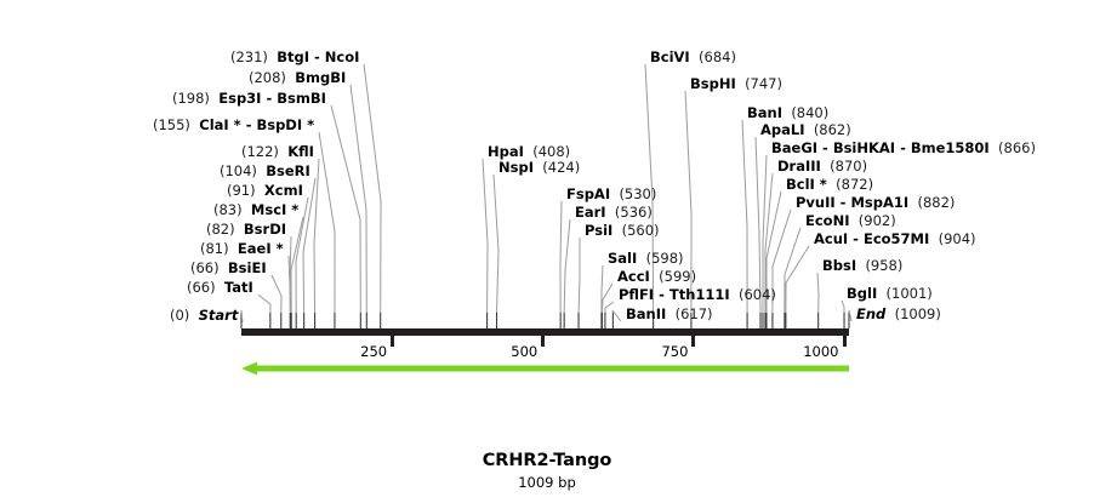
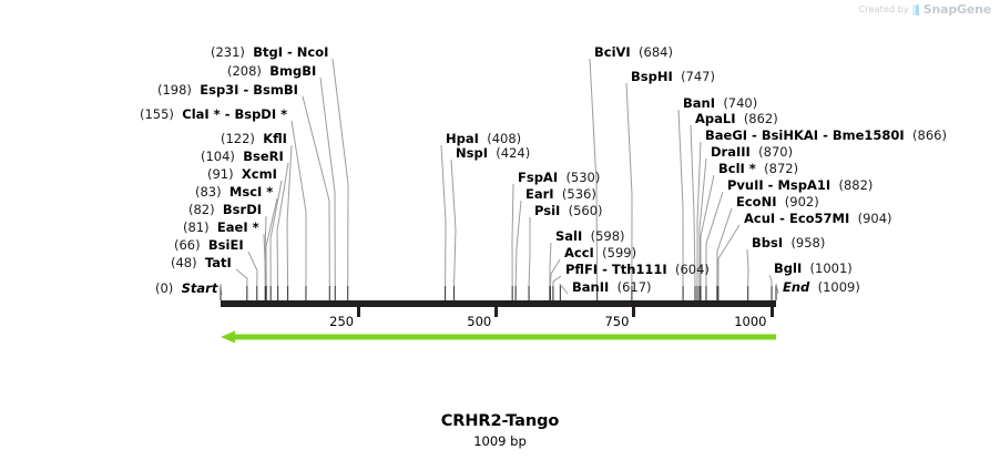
+ Created by
+ SnapGene
  (231) BtgI - NcoI
  (208) BmgBI
  (198) Esp3I - BsmBI
  (155) ClaI * - BspDI *
  (122) KflI
  (104) BseRI
  (91) XcmI
  (83) MscI *
  (82) BsrDI
  (81) EaeI *
  (66) BsiEI
- (66) TatI
+ (48) TatI
  (0) Start
  HpaI (408)
  NspI (424)
  FspAI (530)
  EarI (536)
  PsiI (560)
  SalI (598)
  AccI (599)
  PflFI - Tth111I (604)
  BanII (617)
  BciVI (684)
  BspHI (747)
- BanI (840)
+ BanI (740)
  ApaLI (862)
  BaeGI - BsiHKAI - Bme1580I (866)
  DraIII (870)
  BclI * (872)
  PvuII - MspA1I (882)
  EcoNI (902)
  AcuI - Eco57MI (904)
  BbsI (958)
  BglI (1001)
  End (1009)
  250
  500
  750
  1000
  CRHR2-Tango
  1009 bp
